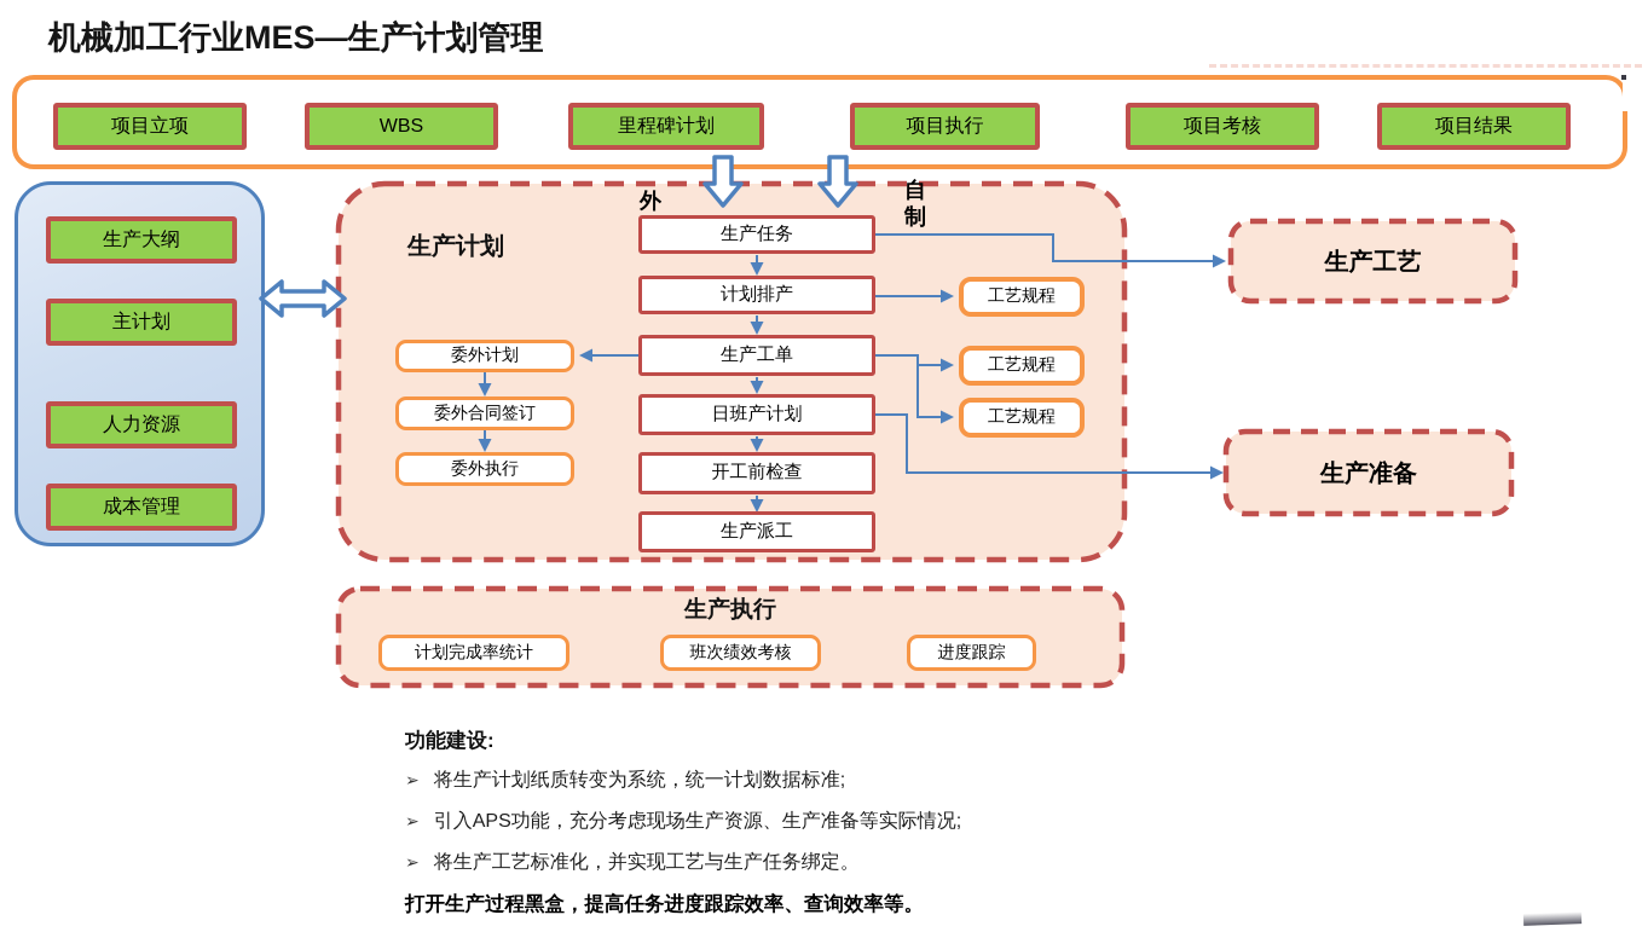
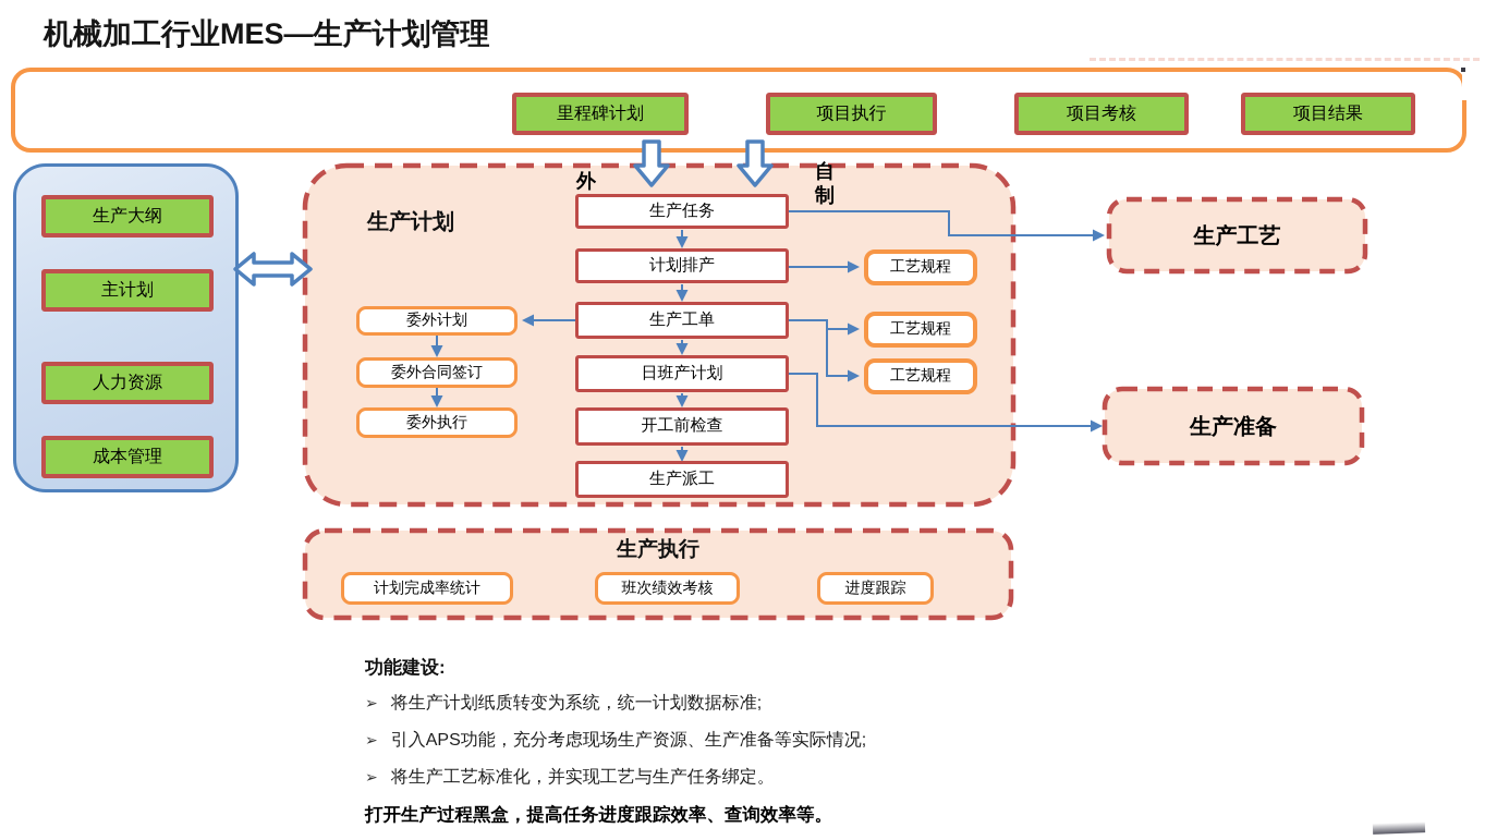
  机械加工行业MES—生产计划管理
- 项目立项
- WBS
  里程碑计划
  项目执行
  项目考核
  项目结果
  生产大纲
  主计划
  人力资源
  成本管理
  生产计划
  外
  自
  制
  生产任务
  计划排产
  生产工单
  日班产计划
  开工前检查
  生产派工
  委外计划
  委外合同签订
  委外执行
  工艺规程
  工艺规程
  工艺规程
  生产工艺
  生产准备
  生产执行
  计划完成率统计
  班次绩效考核
  进度跟踪
  功能建设:
  ➢
  将生产计划纸质转变为系统，统一计划数据标准;
  ➢
  引入APS功能，充分考虑现场生产资源、生产准备等实际情况;
  ➢
  将生产工艺标准化，并实现工艺与生产任务绑定。
  打开生产过程黑盒，提高任务进度跟踪效率、查询效率等。
